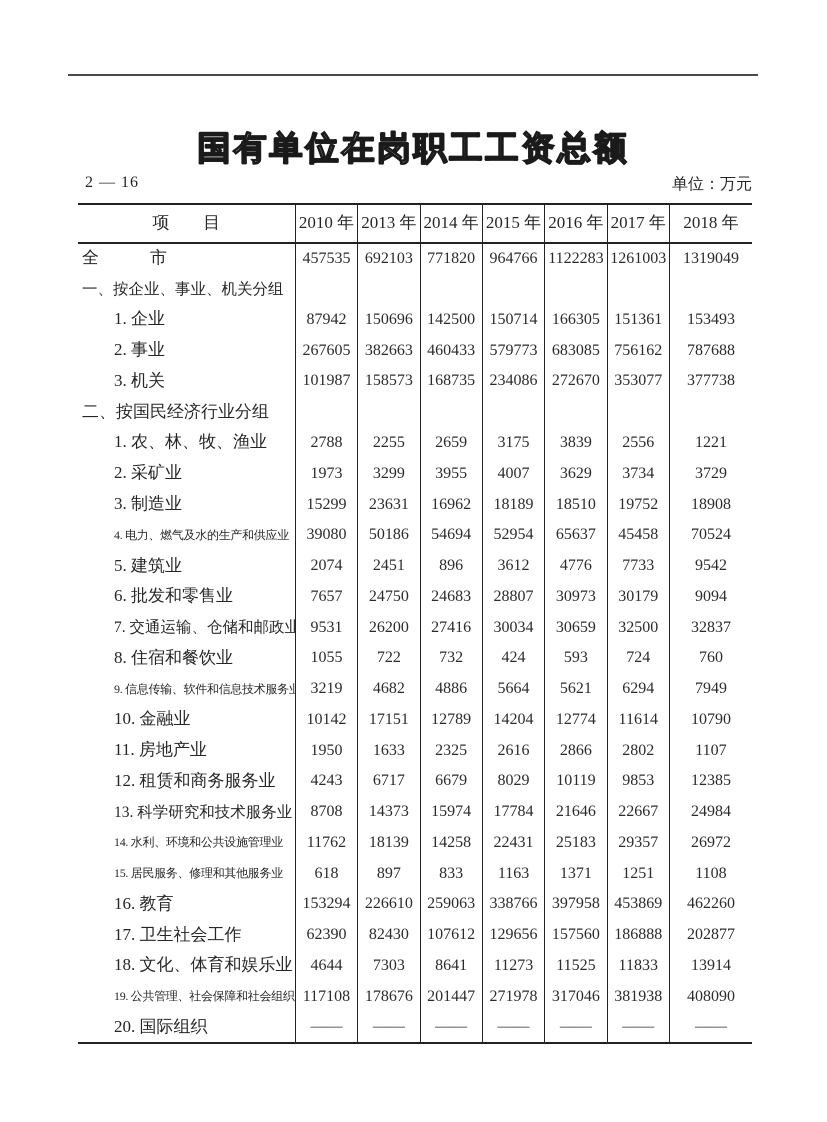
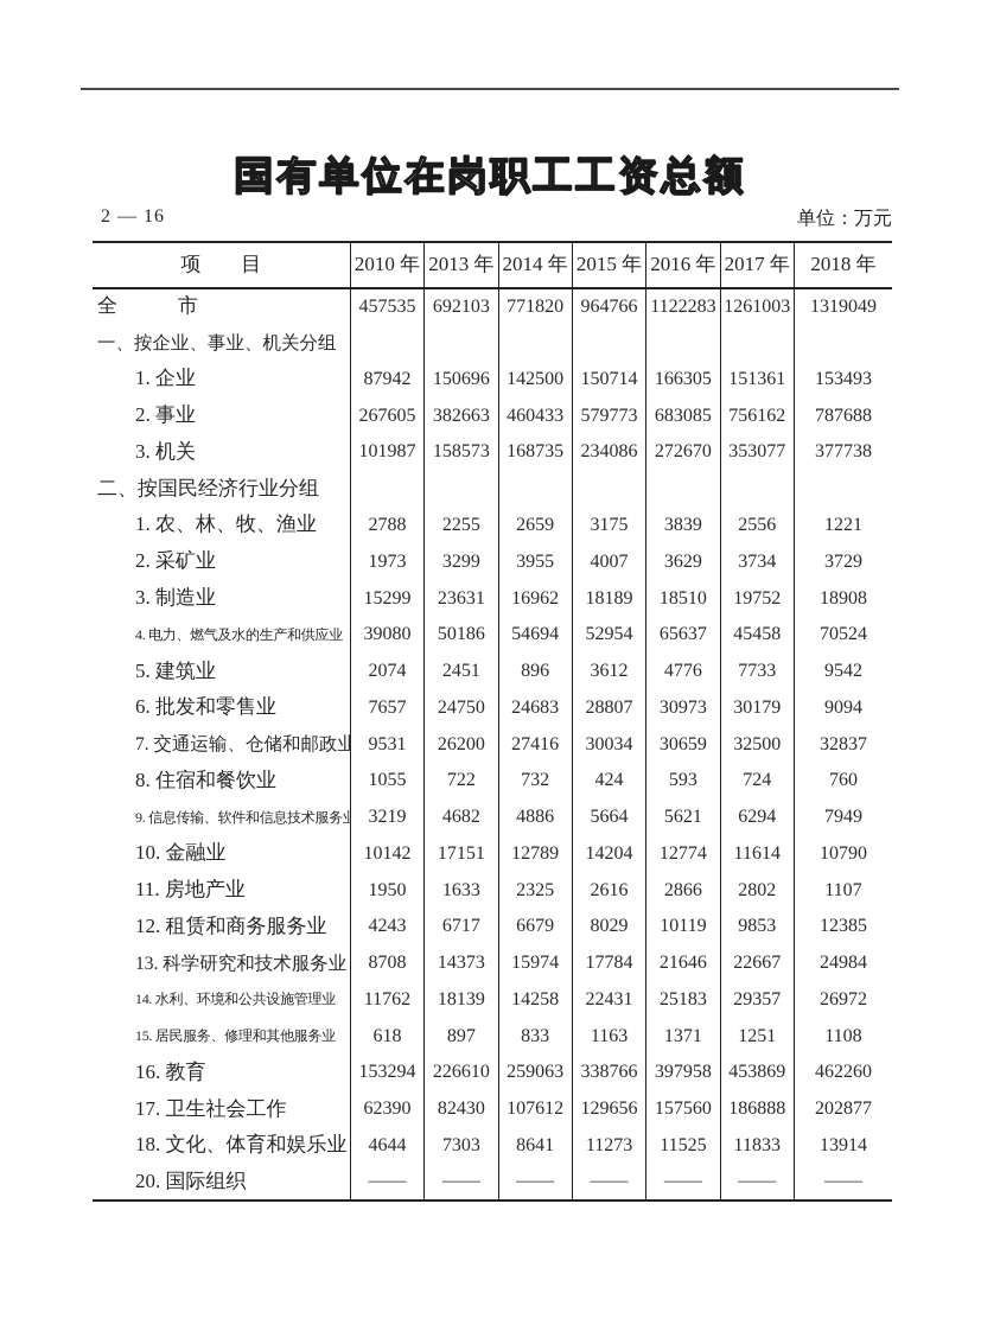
  国有单位在岗职工工资总额
  2 — 16
  单位：万元
  项 目	2010 年	2013 年	2014 年	2015 年	2016 年	2017 年	2018 年
  全 市	457535	692103	771820	964766	1122283	1261003	1319049
  一、按企业、事业、机关分组
  1. 企业	87942	150696	142500	150714	166305	151361	153493
  2. 事业	267605	382663	460433	579773	683085	756162	787688
  3. 机关	101987	158573	168735	234086	272670	353077	377738
  二、按国民经济行业分组
  1. 农、林、牧、渔业	2788	2255	2659	3175	3839	2556	1221
  2. 采矿业	1973	3299	3955	4007	3629	3734	3729
  3. 制造业	15299	23631	16962	18189	18510	19752	18908
  4. 电力、燃气及水的生产和供应业	39080	50186	54694	52954	65637	45458	70524
  5. 建筑业	2074	2451	896	3612	4776	7733	9542
  6. 批发和零售业	7657	24750	24683	28807	30973	30179	9094
  7. 交通运输、仓储和邮政业	9531	26200	27416	30034	30659	32500	32837
  8. 住宿和餐饮业	1055	722	732	424	593	724	760
  9. 信息传输、软件和信息技术服务业	3219	4682	4886	5664	5621	6294	7949
  10. 金融业	10142	17151	12789	14204	12774	11614	10790
  11. 房地产业	1950	1633	2325	2616	2866	2802	1107
  12. 租赁和商务服务业	4243	6717	6679	8029	10119	9853	12385
  13. 科学研究和技术服务业	8708	14373	15974	17784	21646	22667	24984
  14. 水利、环境和公共设施管理业	11762	18139	14258	22431	25183	29357	26972
  15. 居民服务、修理和其他服务业	618	897	833	1163	1371	1251	1108
  16. 教育	153294	226610	259063	338766	397958	453869	462260
  17. 卫生社会工作	62390	82430	107612	129656	157560	186888	202877
  18. 文化、体育和娱乐业	4644	7303	8641	11273	11525	11833	13914
- 19. 公共管理、社会保障和社会组织	117108	178676	201447	271978	317046	381938	408090
  20. 国际组织	——	——	——	——	——	——	——
